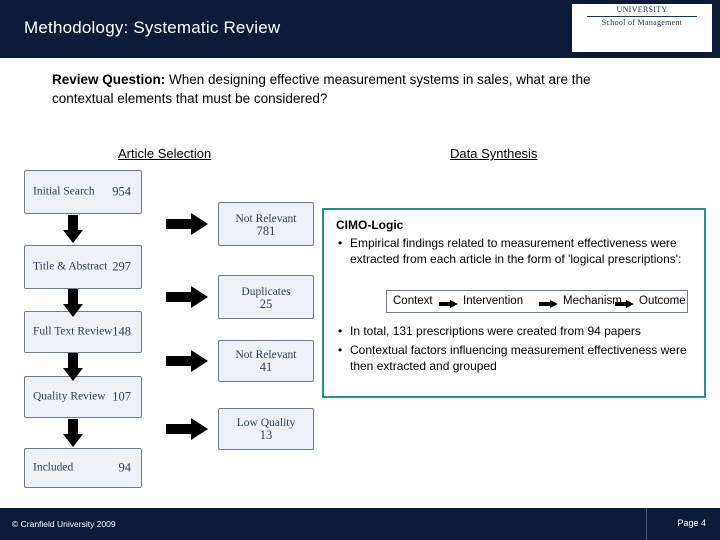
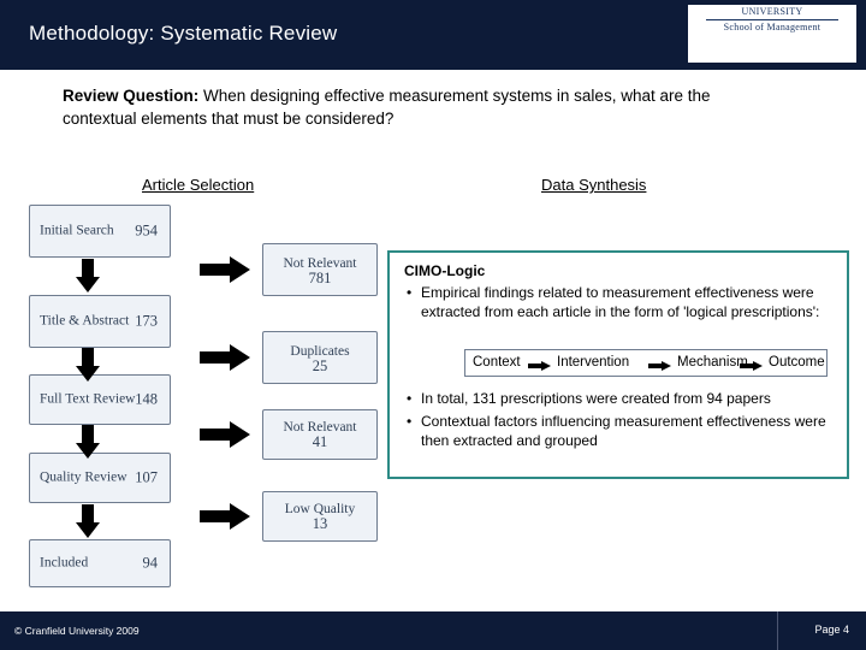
  Methodology: Systematic Review
  UNIVERSITY
  School of Management
  Review Question: When designing effective measurement systems in sales, what are the contextual elements that must be considered?
  Article Selection
  Data Synthesis
  Initial Search
  954
  Title & Abstract
- 297
+ 173
  Full Text Review
  148
  Quality Review
  107
  Included
  94
  Not Relevant
  781
  Duplicates
  25
  Not Relevant
  41
  Low Quality
  13
  CIMO-Logic
  •
  Empirical findings related to measurement effectiveness were extracted from each article in the form of 'logical prescriptions':
  Context
  Intervention
  Mechanism
  Outcome
  •
  In total, 131 prescriptions were created from 94 papers
  •
  Contextual factors influencing measurement effectiveness were then extracted and grouped
  © Cranfield University 2009
  Page 4
